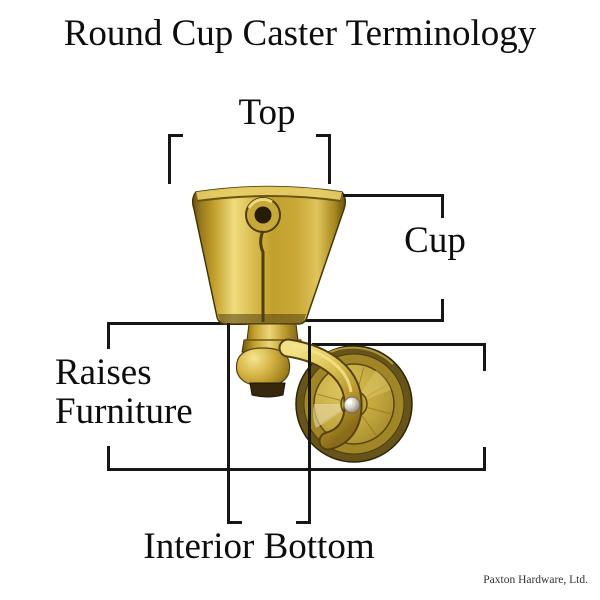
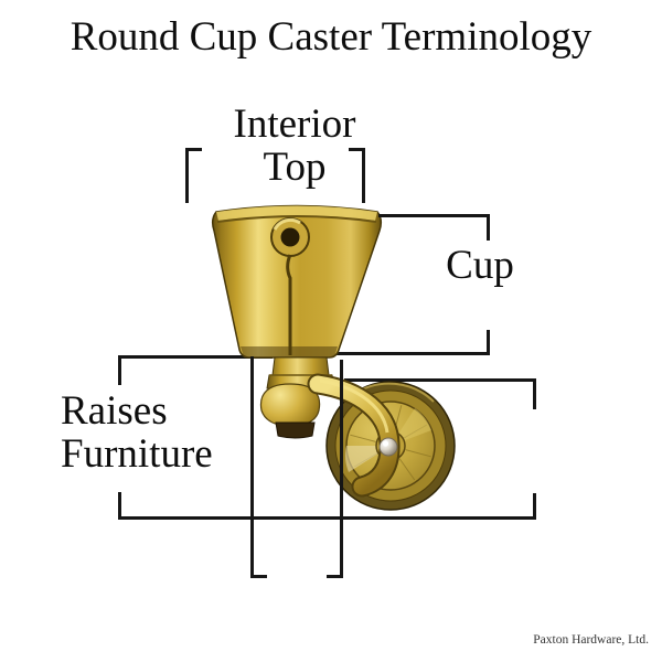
  Round Cup Caster Terminology
+ Interior
  Top
  Cup
  Raises
  Furniture
- Interior Bottom
  Paxton Hardware, Ltd.
